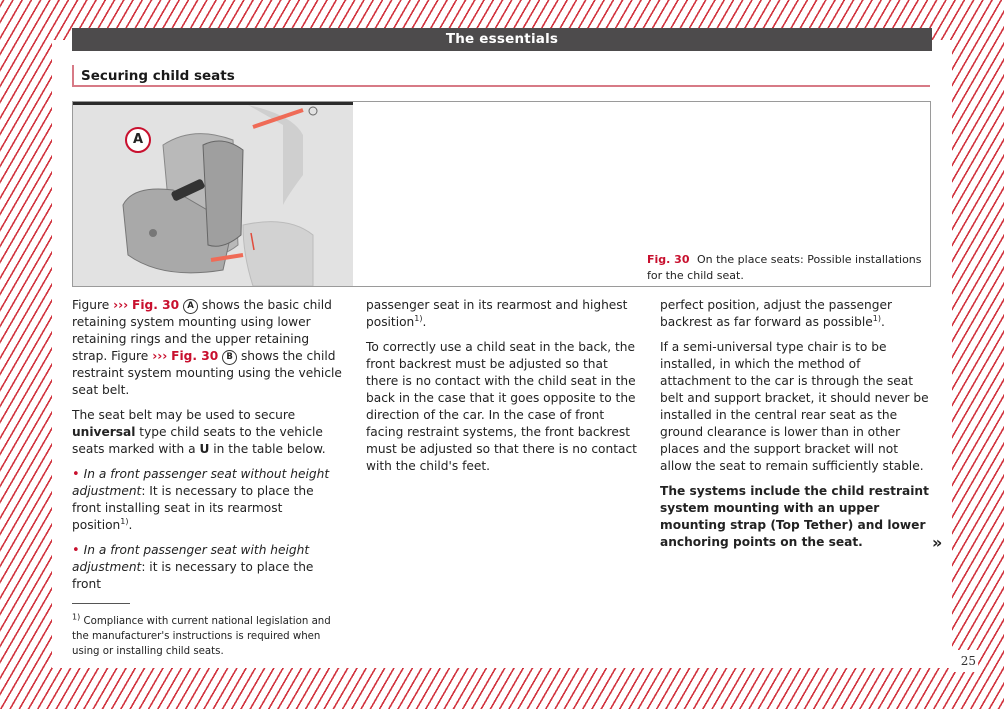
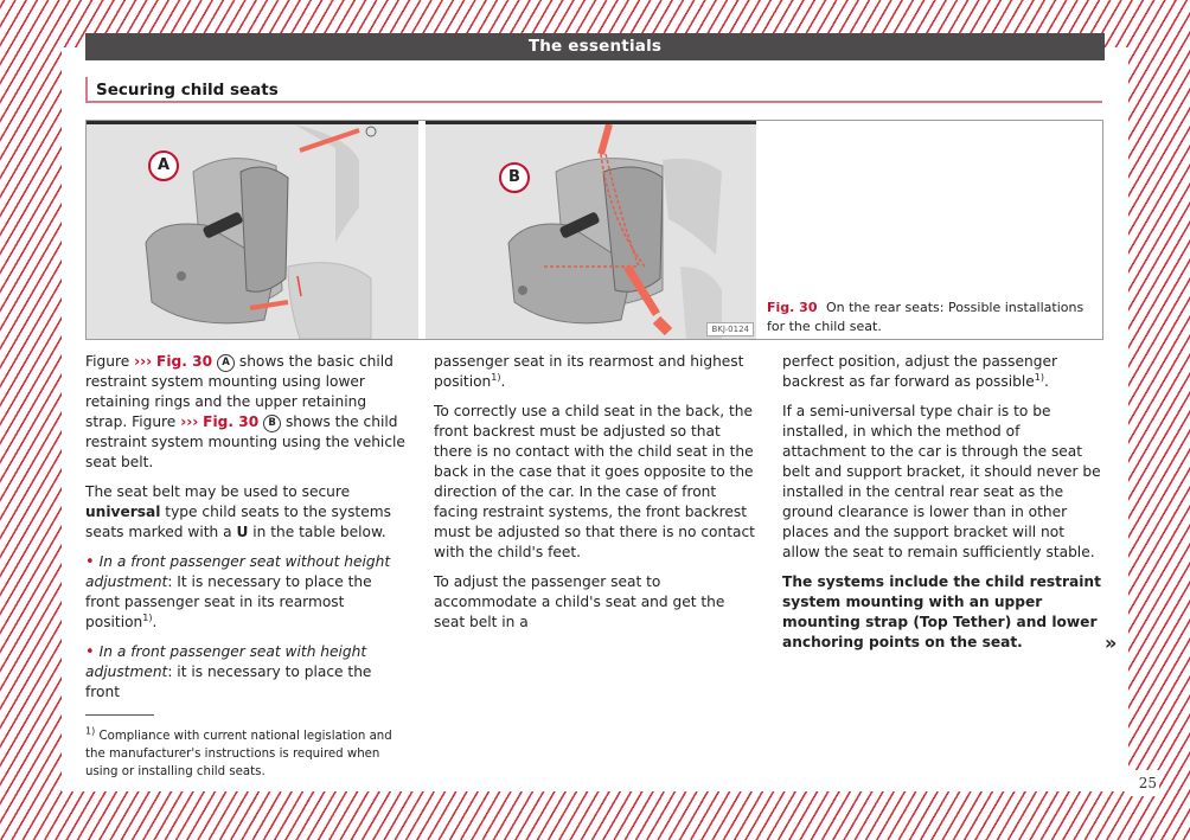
  The essentials
  Securing child seats
  A
+ B
+ BKJ-0124
- Fig. 30 On the place seats: Possible installations for the child seat.
+ Fig. 30 On the rear seats: Possible installations for the child seat.
- Figure ››› Fig. 30 A shows the basic child retaining system mounting using lower retaining rings and the upper retaining strap. Figure ››› Fig. 30 B shows the child restraint system mounting using the vehicle seat belt.
+ Figure ››› Fig. 30 A shows the basic child restraint system mounting using lower retaining rings and the upper retaining strap. Figure ››› Fig. 30 B shows the child restraint system mounting using the vehicle seat belt.
- The seat belt may be used to secure universal type child seats to the vehicle seats marked with a U in the table below.
+ The seat belt may be used to secure universal type child seats to the systems seats marked with a U in the table below.
- • In a front passenger seat without height adjustment: It is necessary to place the front installing seat in its rearmost position1).
+ • In a front passenger seat without height adjustment: It is necessary to place the front passenger seat in its rearmost position1).
  • In a front passenger seat with height adjustment: it is necessary to place the front
  passenger seat in its rearmost and highest position1).
  To correctly use a child seat in the back, the front backrest must be adjusted so that there is no contact with the child seat in the back in the case that it goes opposite to the direction of the car. In the case of front facing restraint systems, the front backrest must be adjusted so that there is no contact with the child's feet.
+ To adjust the passenger seat to accommodate a child's seat and get the seat belt in a
  perfect position, adjust the passenger backrest as far forward as possible1).
  If a semi-universal type chair is to be installed, in which the method of attachment to the car is through the seat belt and support bracket, it should never be installed in the central rear seat as the ground clearance is lower than in other places and the support bracket will not allow the seat to remain sufficiently stable.
  The systems include the child restraint system mounting with an upper mounting strap (Top Tether) and lower anchoring points on the seat.
  »
  1) Compliance with current national legislation and the manufacturer's instructions is required when using or installing child seats.
  25
